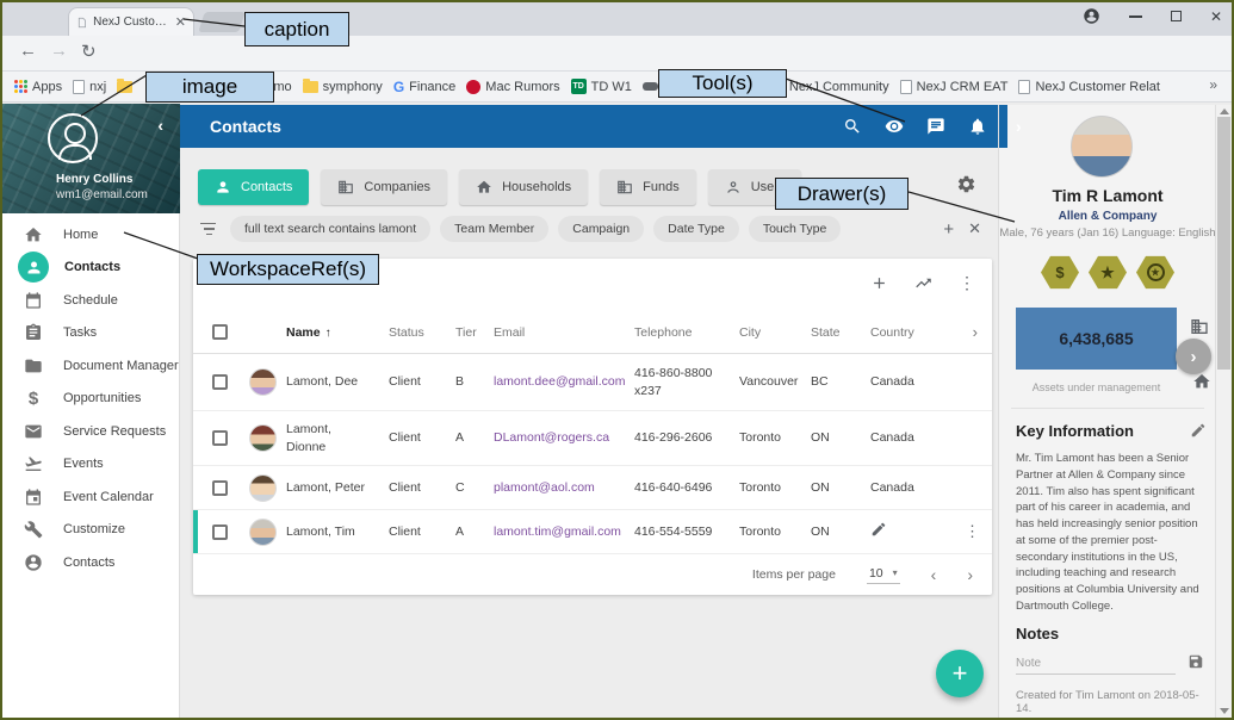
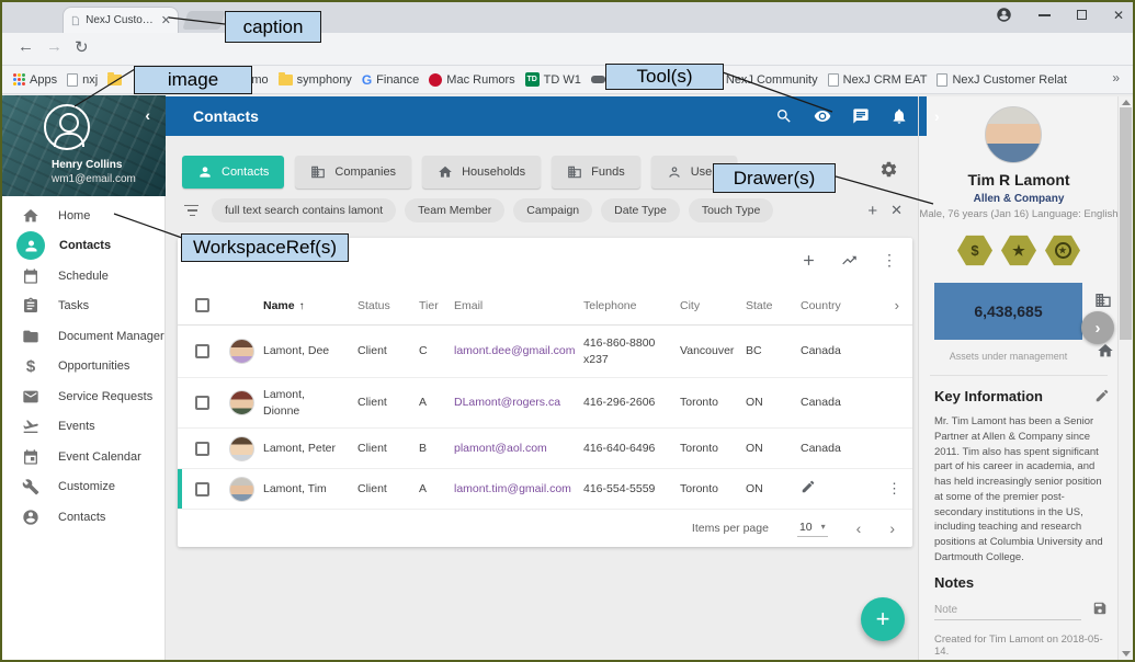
  ✕
  ✕
  ←
  →
  ↻
  Apps
  nxj
  symphony
  G
  Finance
  Mac Rumors
  TD W1
  NeJ Community
  NexJ CRM EAT
  NexJ Customer Relat
  »
  ‹
  Henry Collins
  wm1@email.com
  Home
  Contacts
  Schedule
  Tasks
  Document Manager
  $
  Opportunities
  Service Requests
  Events
  Event Calendar
  Customize
  Contacts
  Contacts
  Contacts
  Companies
  Households
  Funds
  full text search contains lamont
  Team Member
  Campaign
  Date Type
  Touch Type
  +
  ✕
  ⋮
  Name ↑
  Status
  Tier
  Email
  Telephone
  City
  State
  Country
  ›
  Lamont, Dee
  Client
- B
+ C
  lamont.dee@gmail.com
  416-860-8800 x237
  Vancouver
  BC
  Canada
  Lamont, Dionne
  Client
  A
  DLamont@rogers.ca
  416-296-2606
  Toronto
  ON
  Canada
  Lamont, Peter
  Client
- C
+ B
  plamont@aol.com
  416-640-6496
  Toronto
  ON
  Canada
  Lamont, Tim
  Client
  A
  lamont.tim@gmail.com
  416-554-5559
  Toronto
  ON
  ⋮
  Items per page
  10
  ▾
  ‹
  ›
  +
  Tim R Lamont
  Allen & Company
  Male, 76 years (Jan 16) Language: English
  $
  ★
  ★
  6,438,685
  Assets under management
  ›
  Key Information
  Mr. Tim Lamont has been a Senior Partner at Allen & Company since 2011. Tim also has spent significant part of his career in academia, and has held increasingly senior position at some of the premier post-secondary institutions in the US, including teaching and research positions at Columbia University and Dartmouth College.
  Notes
  Note
  Created for Tim Lamont on 2018-05-14.
  caption
  image
  Tool(s)
  Drawer(s)
  WorkspaceRef(s)
